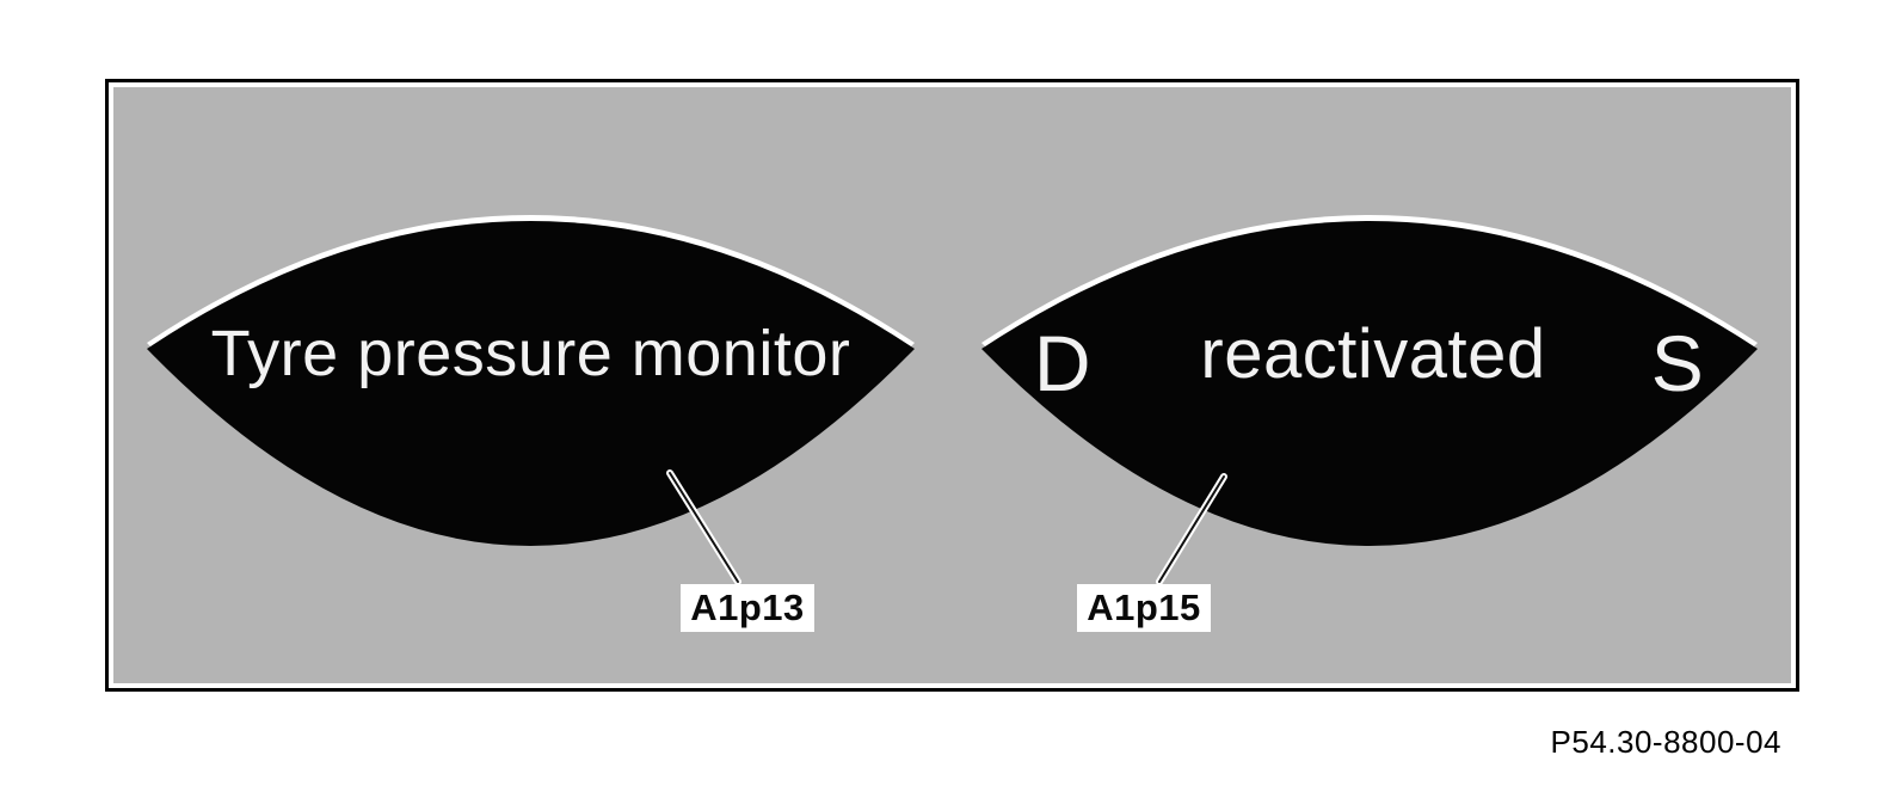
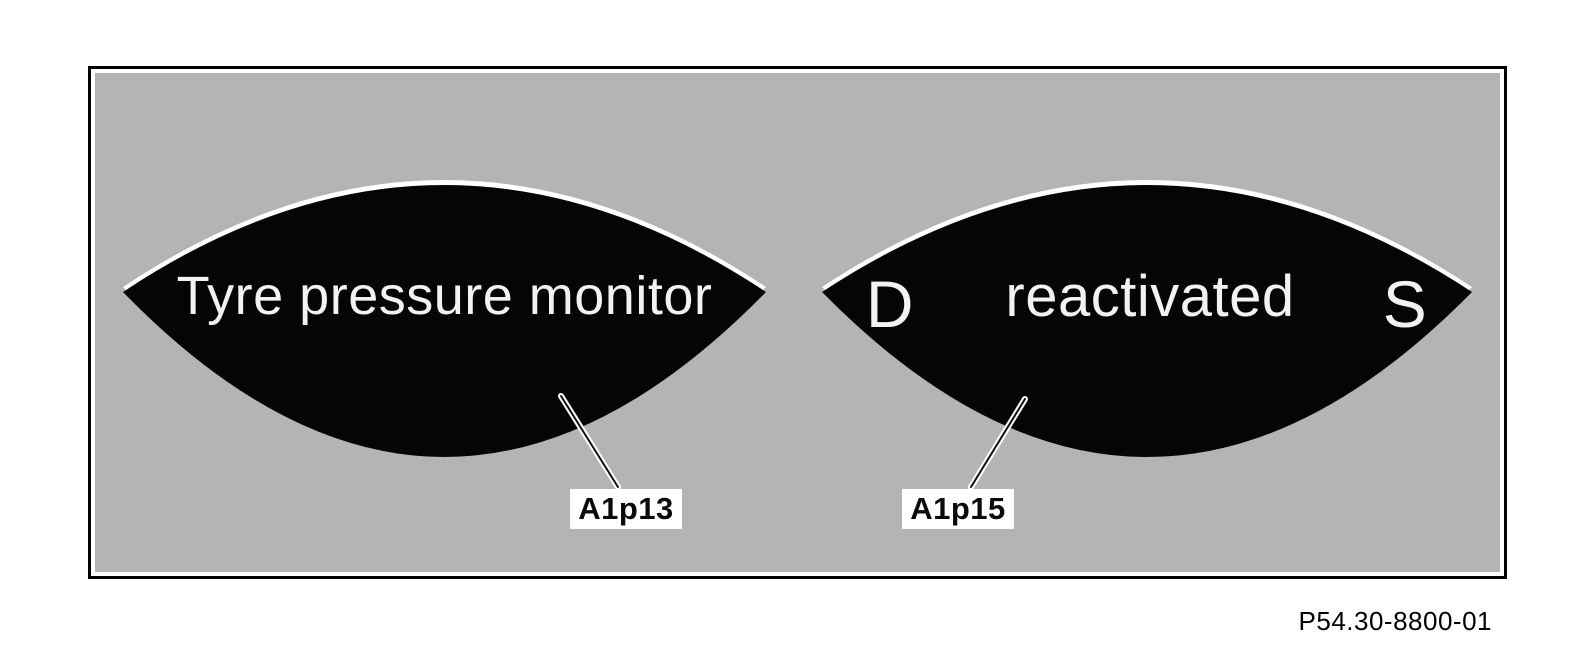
  Tyre pressure monitor
  D
  reactivated
  S
  A1p13
  A1p15
- P54.30-8800-04
+ P54.30-8800-01
